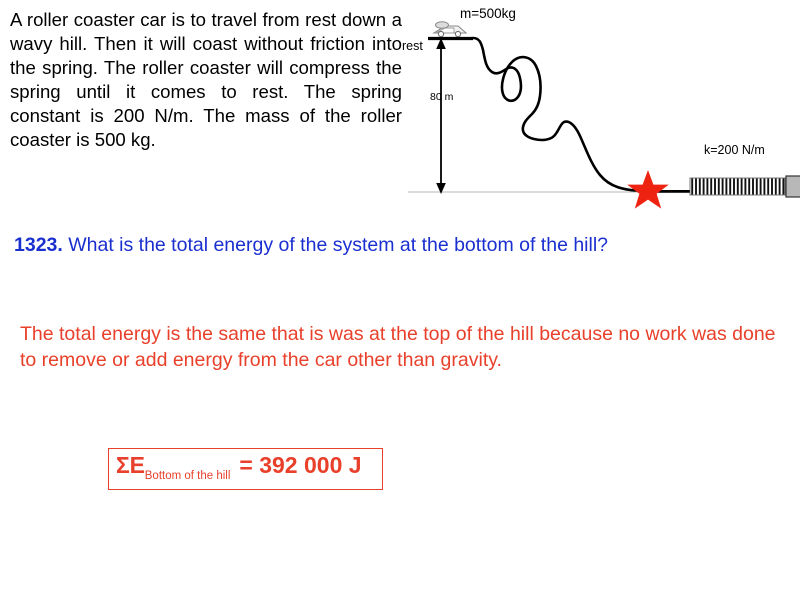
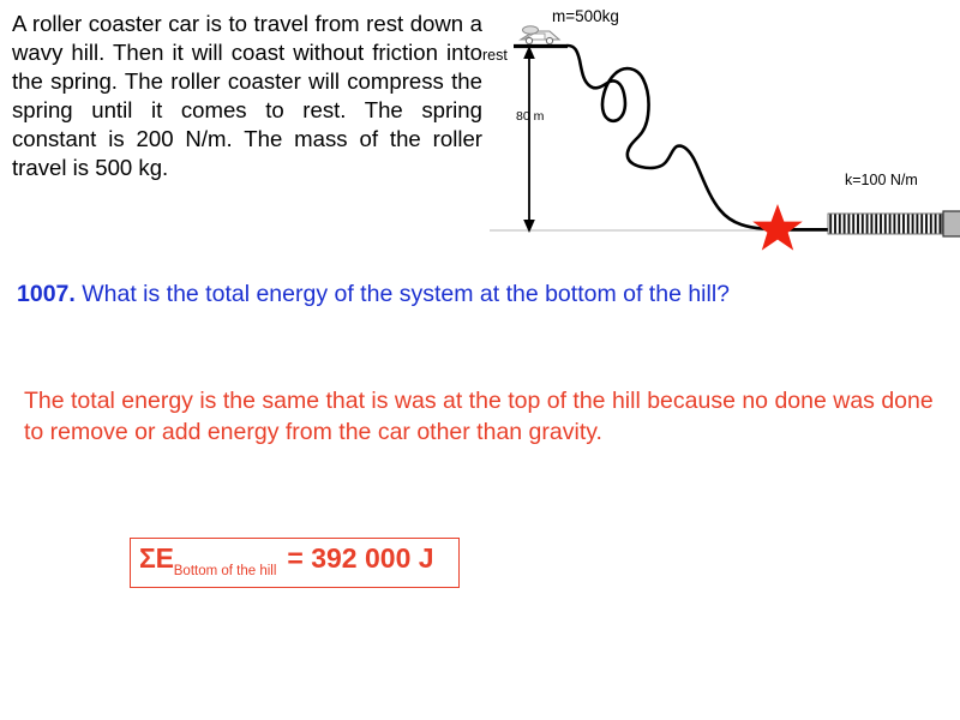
- A roller coaster car is to travel from rest down a wavy hill. Then it will coast without friction into the spring. The roller coaster will compress the spring until it comes to rest. The spring constant is 200 N/m. The mass of the roller coaster is 500 kg.
+ A roller coaster car is to travel from rest down a wavy hill. Then it will coast without friction into the spring. The roller coaster will compress the spring until it comes to rest. The spring constant is 200 N/m. The mass of the roller travel is 500 kg.
  m=500kg
  rest
  80 m
- k=200 N/m
+ k=100 N/m
- 1323. What is the total energy of the system at the bottom of the hill?
+ 1007. What is the total energy of the system at the bottom of the hill?
- The total energy is the same that is was at the top of the hill because no work was done to remove or add energy from the car other than gravity.
+ The total energy is the same that is was at the top of the hill because no done was done to remove or add energy from the car other than gravity.
  ΣEBottom of the hill= 392 000 J
